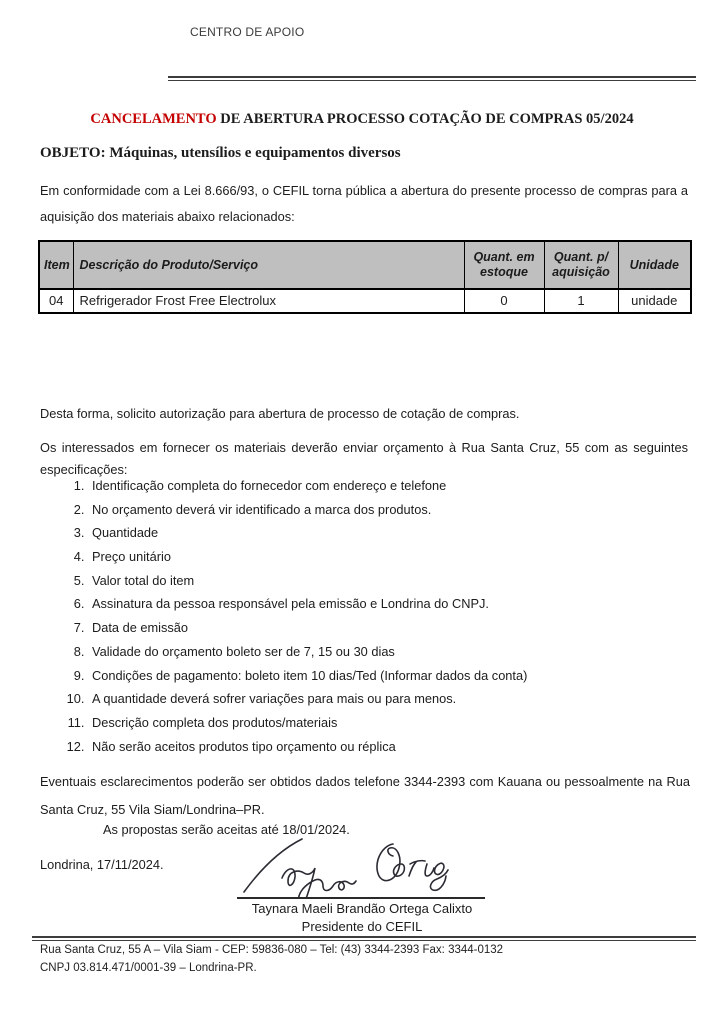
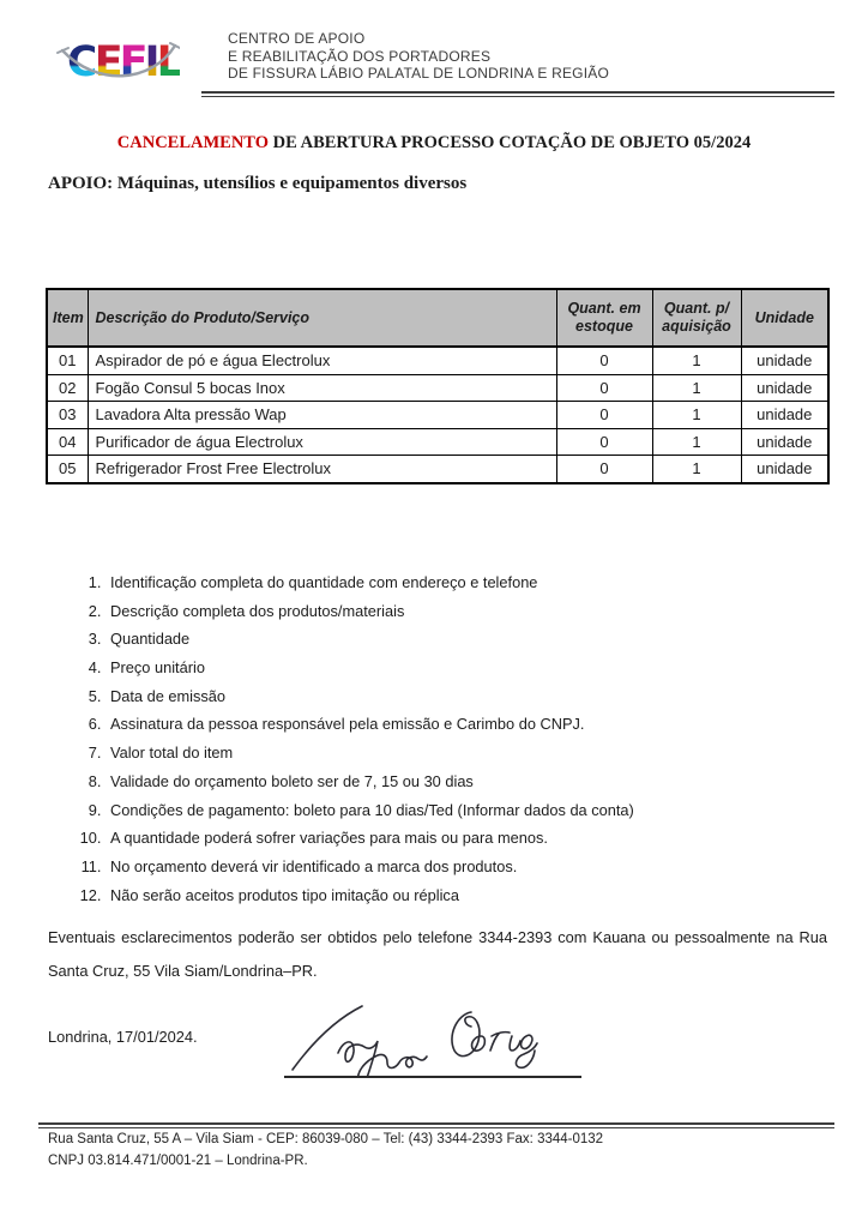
+ CEFIL
  CENTRO DE APOIO
+ E REABILITAÇÃO DOS PORTADORES
+ DE FISSURA LÁBIO PALATAL DE LONDRINA E REGIÃO
- CANCELAMENTO DE ABERTURA PROCESSO COTAÇÃO DE COMPRAS 05/2024
+ CANCELAMENTO DE ABERTURA PROCESSO COTAÇÃO DE OBJETO 05/2024
- OBJETO: Máquinas, utensílios e equipamentos diversos
+ APOIO: Máquinas, utensílios e equipamentos diversos
- Em conformidade com a Lei 8.666/93, o CEFIL torna pública a abertura do presente processo de compras para a aquisição dos materiais abaixo relacionados:
  Item	Descrição do Produto/Serviço	Quant. em estoque	Quant. p/ aquisição	Unidade
+ 01	Aspirador de pó e água Electrolux	0	1	unidade
+ 02	Fogão Consul 5 bocas Inox	0	1	unidade
+ 03	Lavadora Alta pressão Wap	0	1	unidade
+ 04	Purificador de água Electrolux	0	1	unidade
- 04	Refrigerador Frost Free Electrolux	0	1	unidade
+ 05	Refrigerador Frost Free Electrolux	0	1	unidade
- Desta forma, solicito autorização para abertura de processo de cotação de compras.
- Os interessados em fornecer os materiais deverão enviar orçamento à Rua Santa Cruz, 55 com as seguintes especificações:
- Identificação completa do fornecedor com endereço e telefone
+ Identificação completa do quantidade com endereço e telefone
- No orçamento deverá vir identificado a marca dos produtos.
+ Descrição completa dos produtos/materiais
  Quantidade
  Preço unitário
- Valor total do item
+ Data de emissão
- Assinatura da pessoa responsável pela emissão e Londrina do CNPJ.
+ Assinatura da pessoa responsável pela emissão e Carimbo do CNPJ.
- Data de emissão
+ Valor total do item
  Validade do orçamento boleto ser de 7, 15 ou 30 dias
- Condições de pagamento: boleto item 10 dias/Ted (Informar dados da conta)
+ Condições de pagamento: boleto para 10 dias/Ted (Informar dados da conta)
- A quantidade deverá sofrer variações para mais ou para menos.
+ A quantidade poderá sofrer variações para mais ou para menos.
- Descrição completa dos produtos/materiais
+ No orçamento deverá vir identificado a marca dos produtos.
- Não serão aceitos produtos tipo orçamento ou réplica
+ Não serão aceitos produtos tipo imitação ou réplica
- Eventuais esclarecimentos poderão ser obtidos dados telefone 3344-2393 com Kauana ou pessoalmente na Rua Santa Cruz, 55 Vila Siam/Londrina–PR.
+ Eventuais esclarecimentos poderão ser obtidos pelo telefone 3344-2393 com Kauana ou pessoalmente na Rua Santa Cruz, 55 Vila Siam/Londrina–PR.
- As propostas serão aceitas até 18/01/2024.
- Londrina, 17/11/2024.
+ Londrina, 17/01/2024.
- Taynara Maeli Brandão Ortega Calixto
- Presidente do CEFIL
- Rua Santa Cruz, 55 A – Vila Siam - CEP: 59836-080 – Tel: (43) 3344-2393 Fax: 3344-0132
+ Rua Santa Cruz, 55 A – Vila Siam - CEP: 86039-080 – Tel: (43) 3344-2393 Fax: 3344-0132
- CNPJ 03.814.471/0001-39 – Londrina-PR.
+ CNPJ 03.814.471/0001-21 – Londrina-PR.
